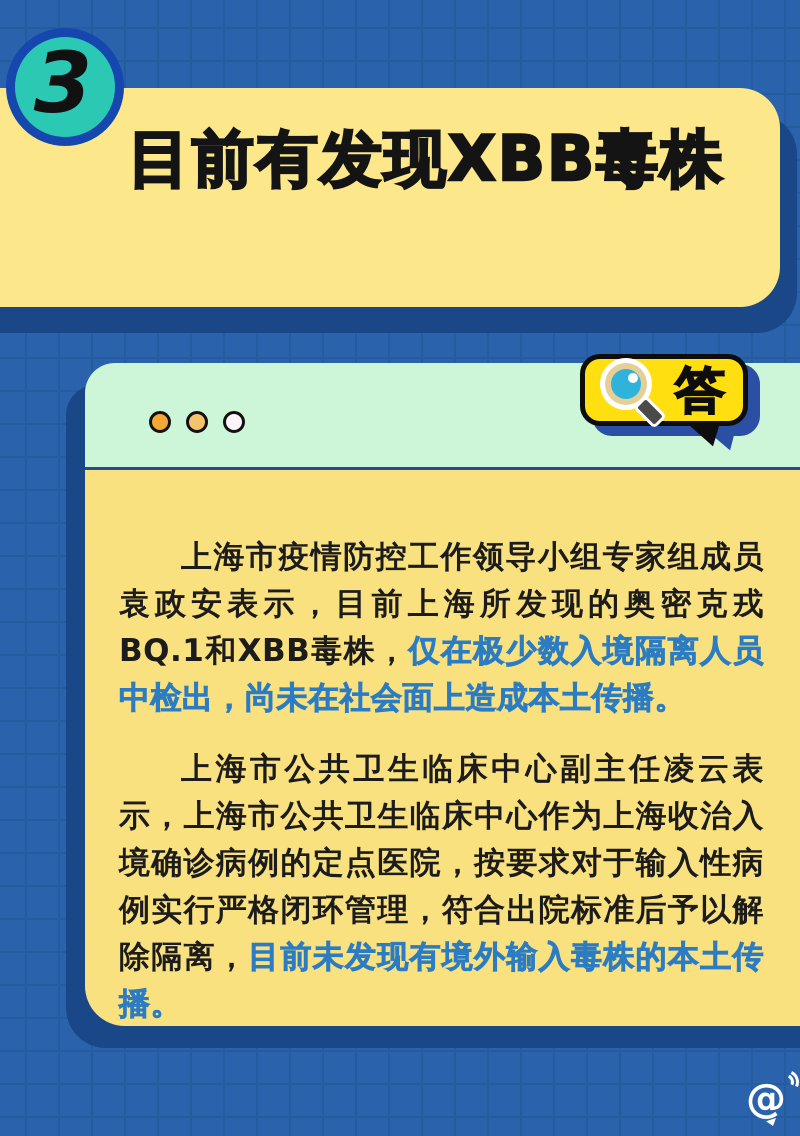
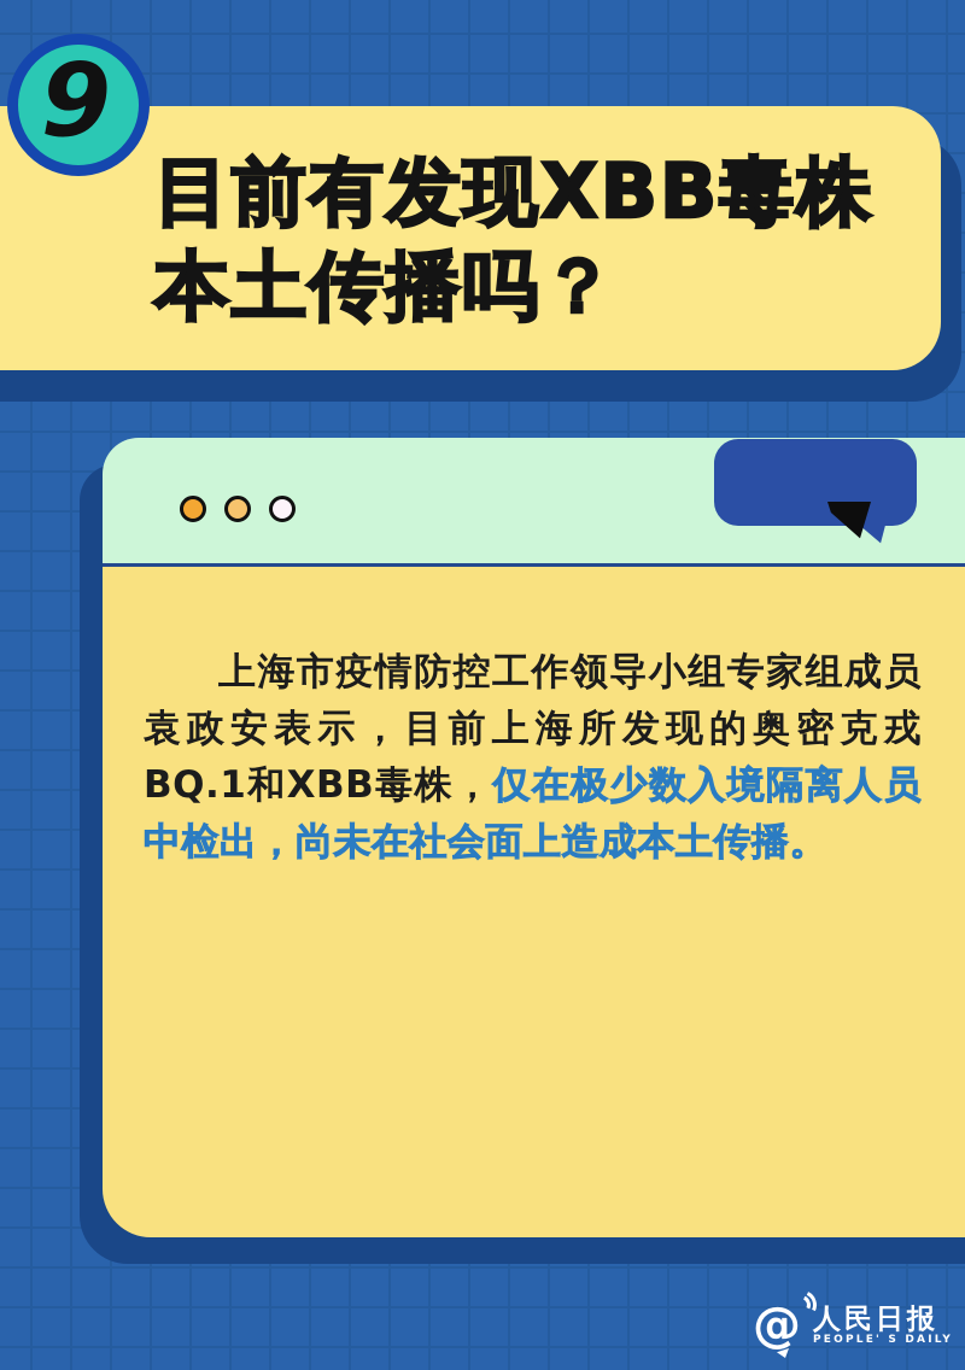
  目前有发现XBB毒株
+ 本土传播吗？
- 3
+ 9
  上海市疫情防控工作领导小组专家组成员袁政安表示，目前上海所发现的奥密克戎BQ.1和XBB毒株，仅在极少数入境隔离人员中检出，尚未在社会面上造成本土传播。
- 上海市公共卫生临床中心副主任凌云表示，上海市公共卫生临床中心作为上海收治入境确诊病例的定点医院，按要求对于输入性病例实行严格闭环管理，符合出院标准后予以解除隔离，目前未发现有境外输入毒株的本土传播。
- 答
  @
+ 人民日报
+ PEOPLE' S DAILY
